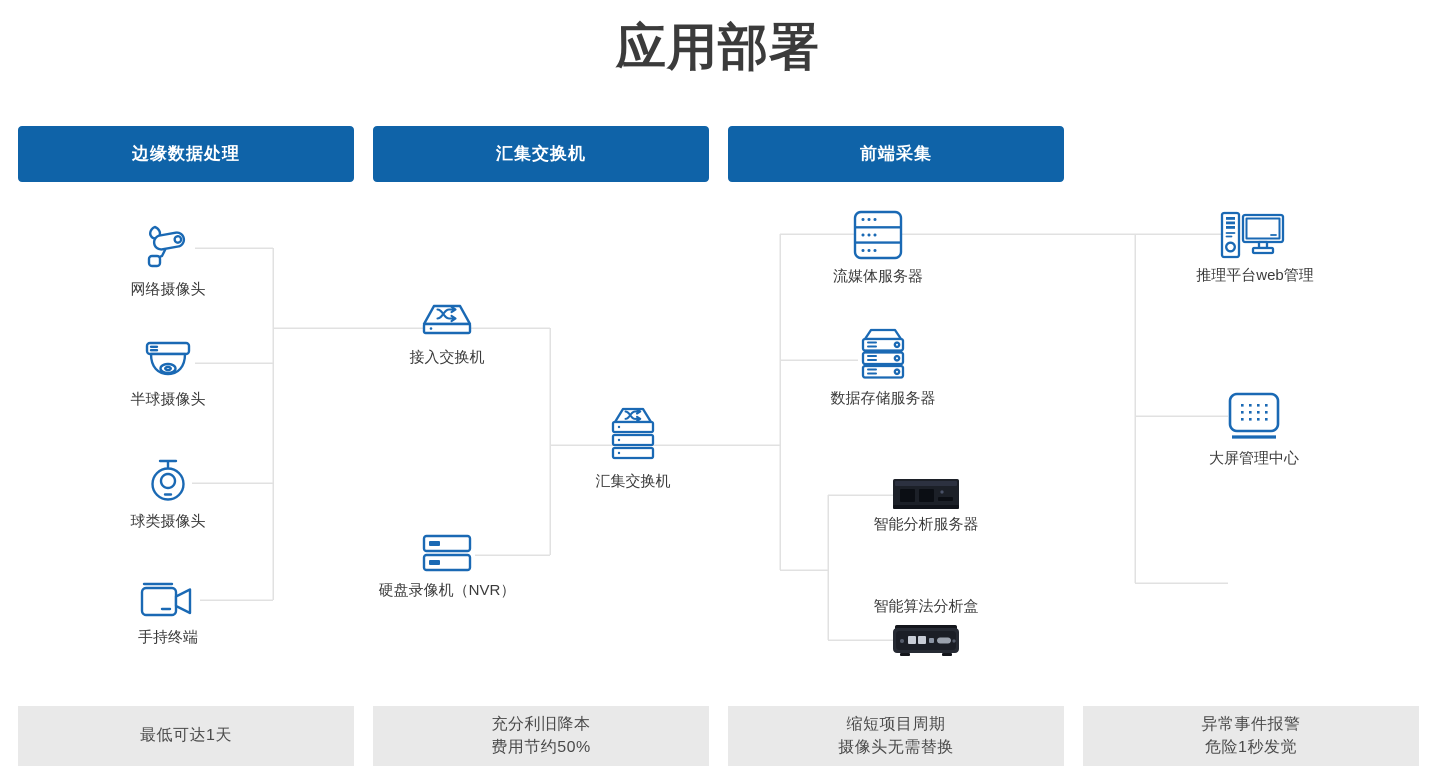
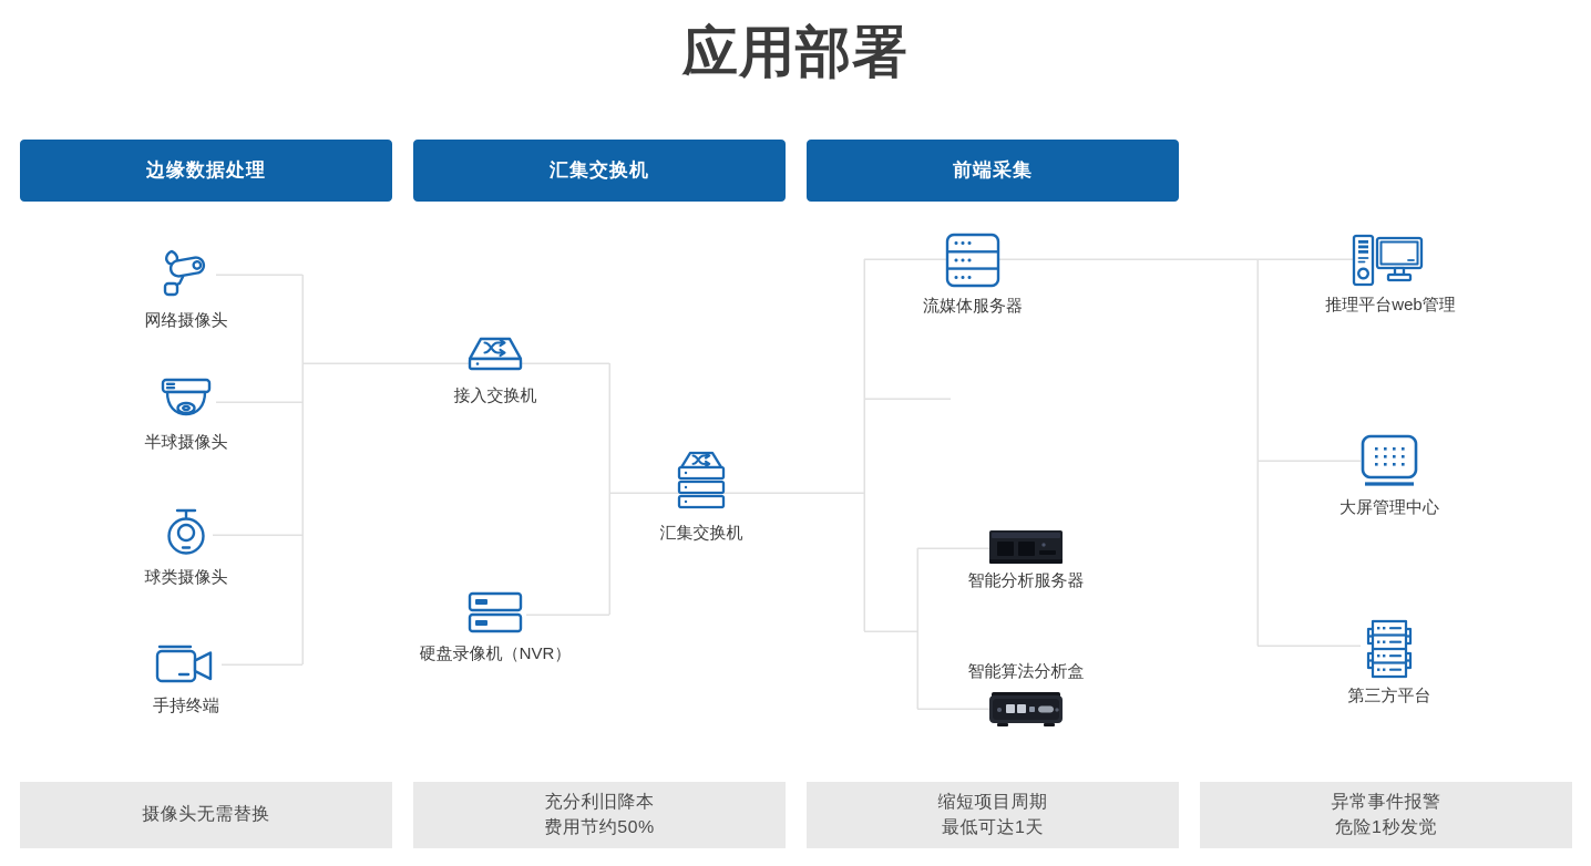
  应用部署
  边缘数据处理
  汇集交换机
  前端采集
  网络摄像头
  半球摄像头
  球类摄像头
  手持终端
  接入交换机
  硬盘录像机（NVR）
  汇集交换机
  流媒体服务器
- 数据存储服务器
  智能分析服务器
  智能算法分析盒
  推理平台web管理
  大屏管理中心
+ 第三方平台
- 最低可达1天
+ 摄像头无需替换
  充分利旧降本
  费用节约50%
  缩短项目周期
- 摄像头无需替换
+ 最低可达1天
  异常事件报警
  危险1秒发觉
